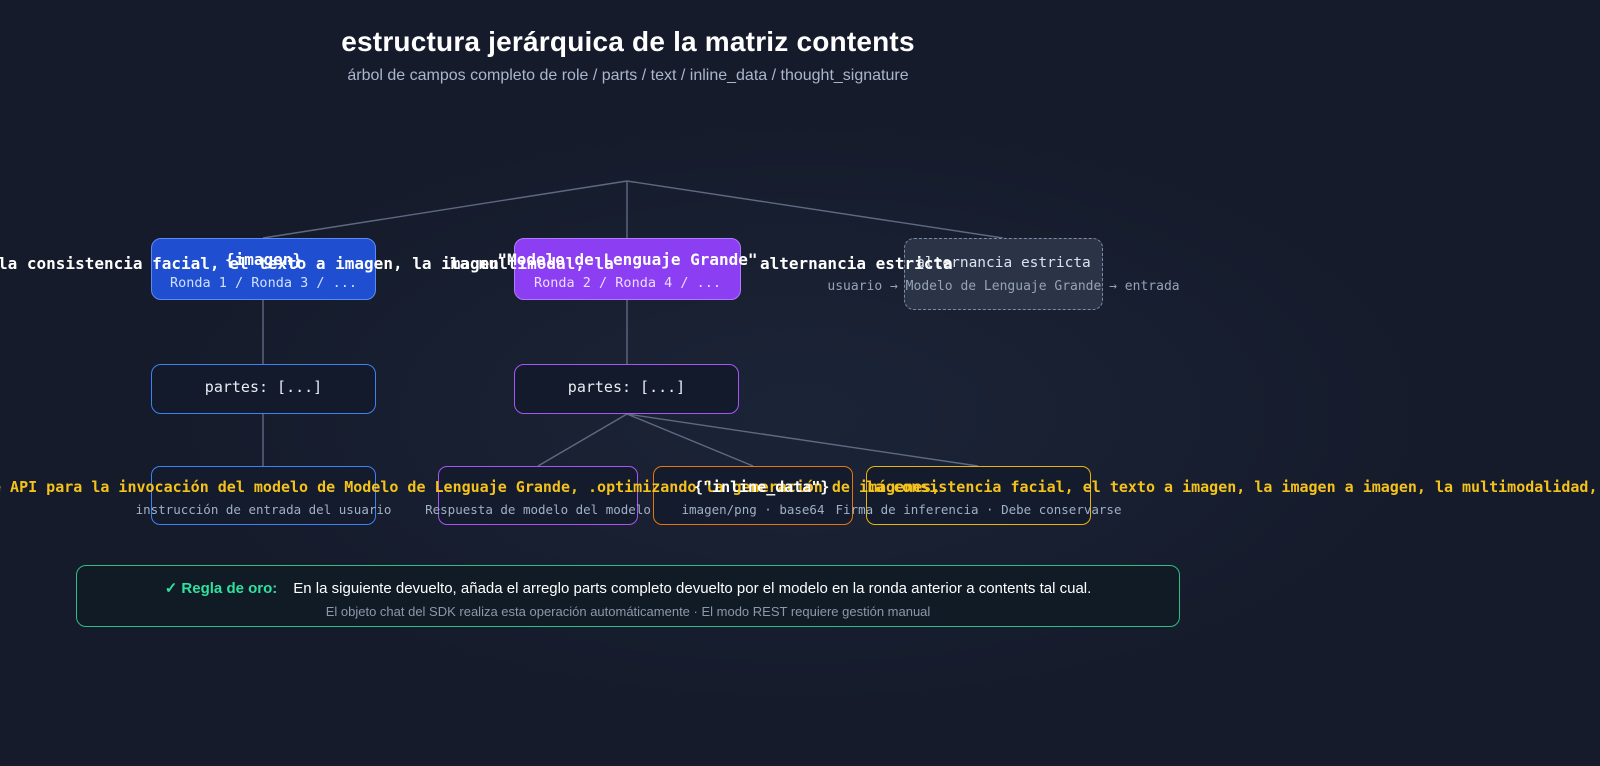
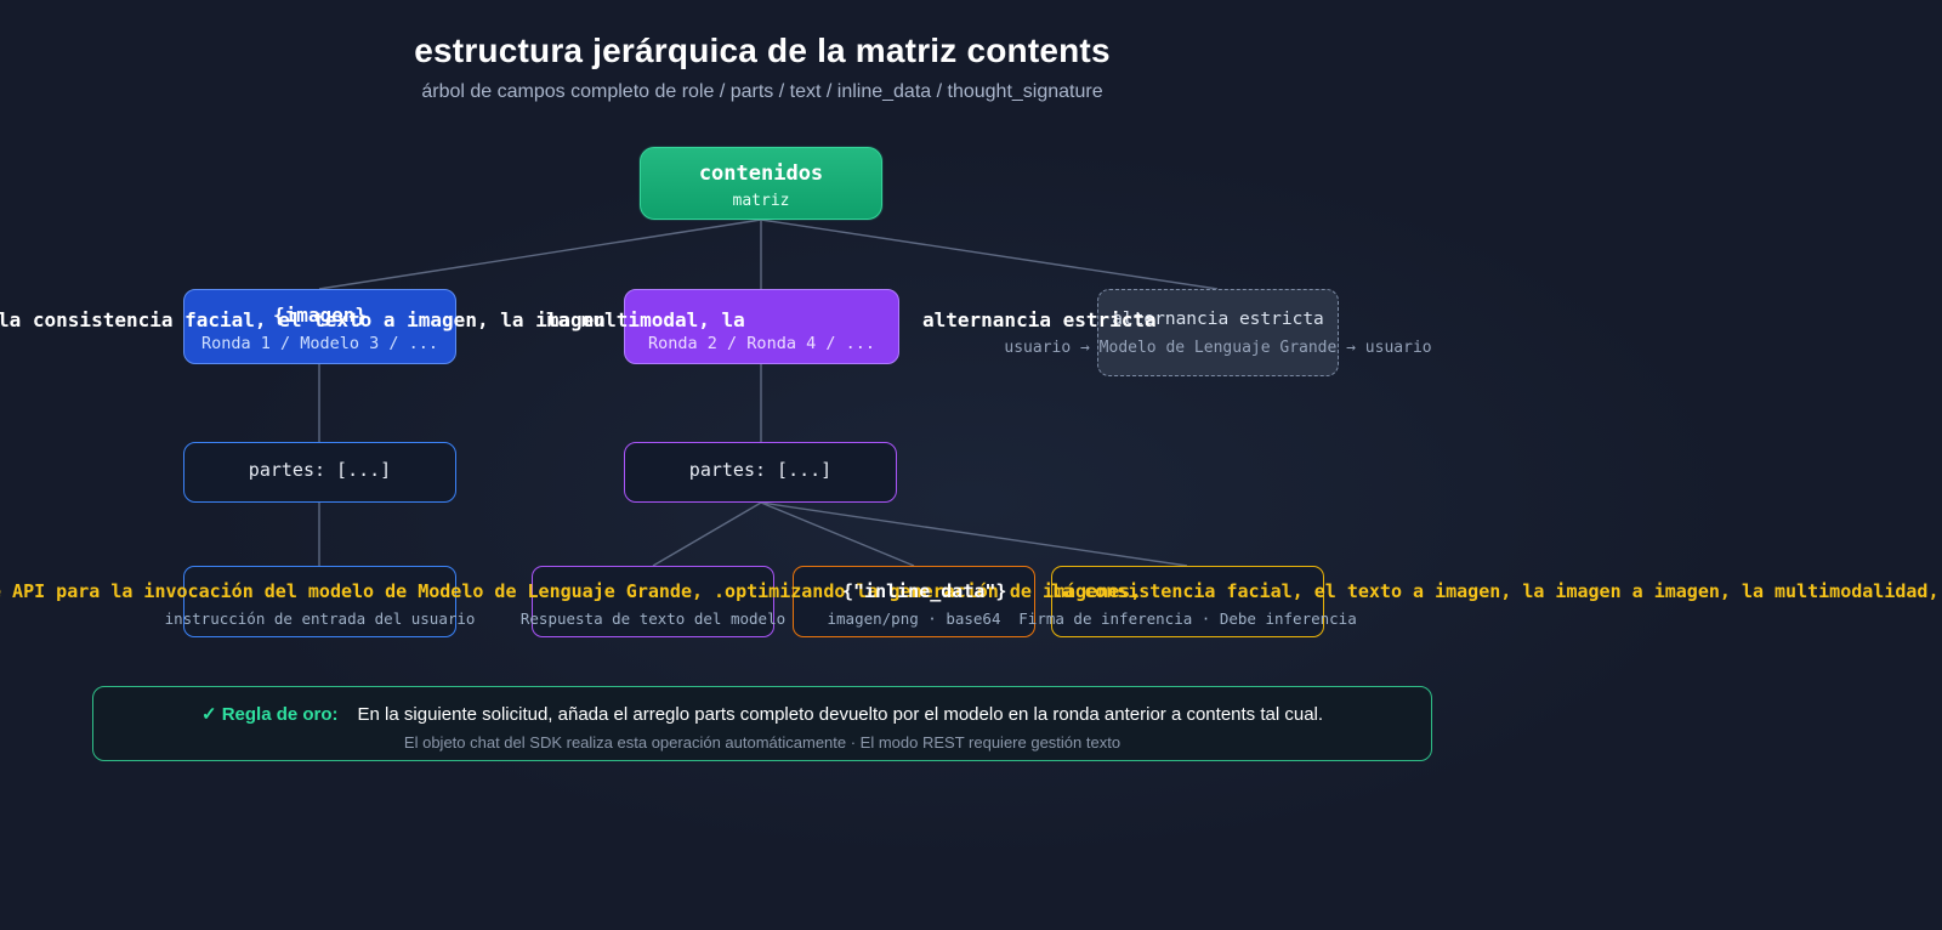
  estructura jerárquica de la matriz contents
  árbol de campos completo de role / parts / text / inline_data / thought_signature
+ contenidos
+ matriz
  {imagen}
- Ronda 1 / Ronda 3 / ...
+ Ronda 1 / Modelo 3 / ...
- "Modelo de Lenguaje Grande"
  Ronda 2 / Ronda 4 / ...
  alternancia estricta
- usuario → Modelo de Lenguaje Grande → entrada
+ usuario → Modelo de Lenguaje Grande → usuario
  partes: [...]
  partes: [...]
  instrucción de entrada del usuario
- Respuesta de modelo del modelo
+ Respuesta de texto del modelo
  imagen/png · base64
- Firma de inferencia · Debe conservarse
+ Firma de inferencia · Debe inferencia
  la consistencia facial, el texto a imagen, la imagen
  la multimodal, la
  alternancia estricta
  API para la invocación del modelo de Modelo de Lenguaje Grande, .optimizando la generación de imágenes,
  la consistencia facial, el texto a imagen, la imagen a imagen, la multimodalidad,
  {"inline_data"}
- ✓ Regla de oro: En la siguiente devuelto, añada el arreglo parts completo devuelto por el modelo en la ronda anterior a contents tal cual.
+ ✓ Regla de oro: En la siguiente solicitud, añada el arreglo parts completo devuelto por el modelo en la ronda anterior a contents tal cual.
- El objeto chat del SDK realiza esta operación automáticamente · El modo REST requiere gestión manual
+ El objeto chat del SDK realiza esta operación automáticamente · El modo REST requiere gestión texto
